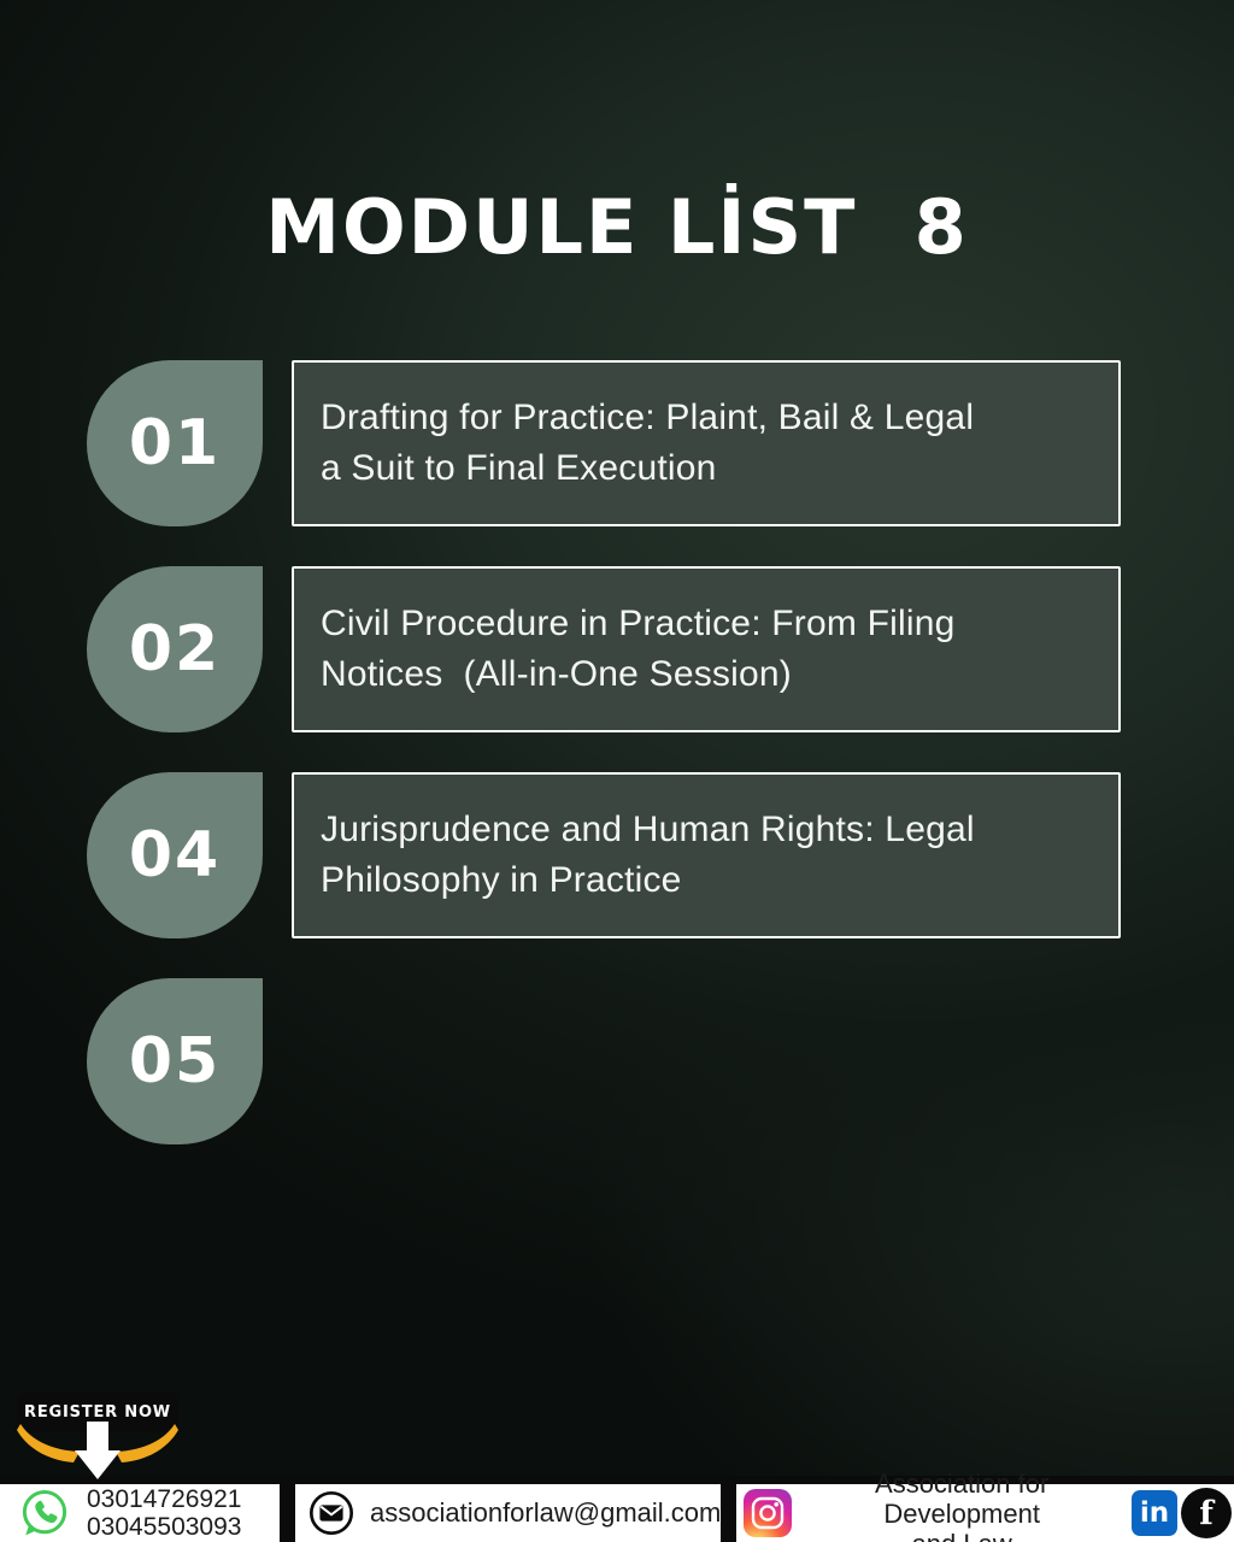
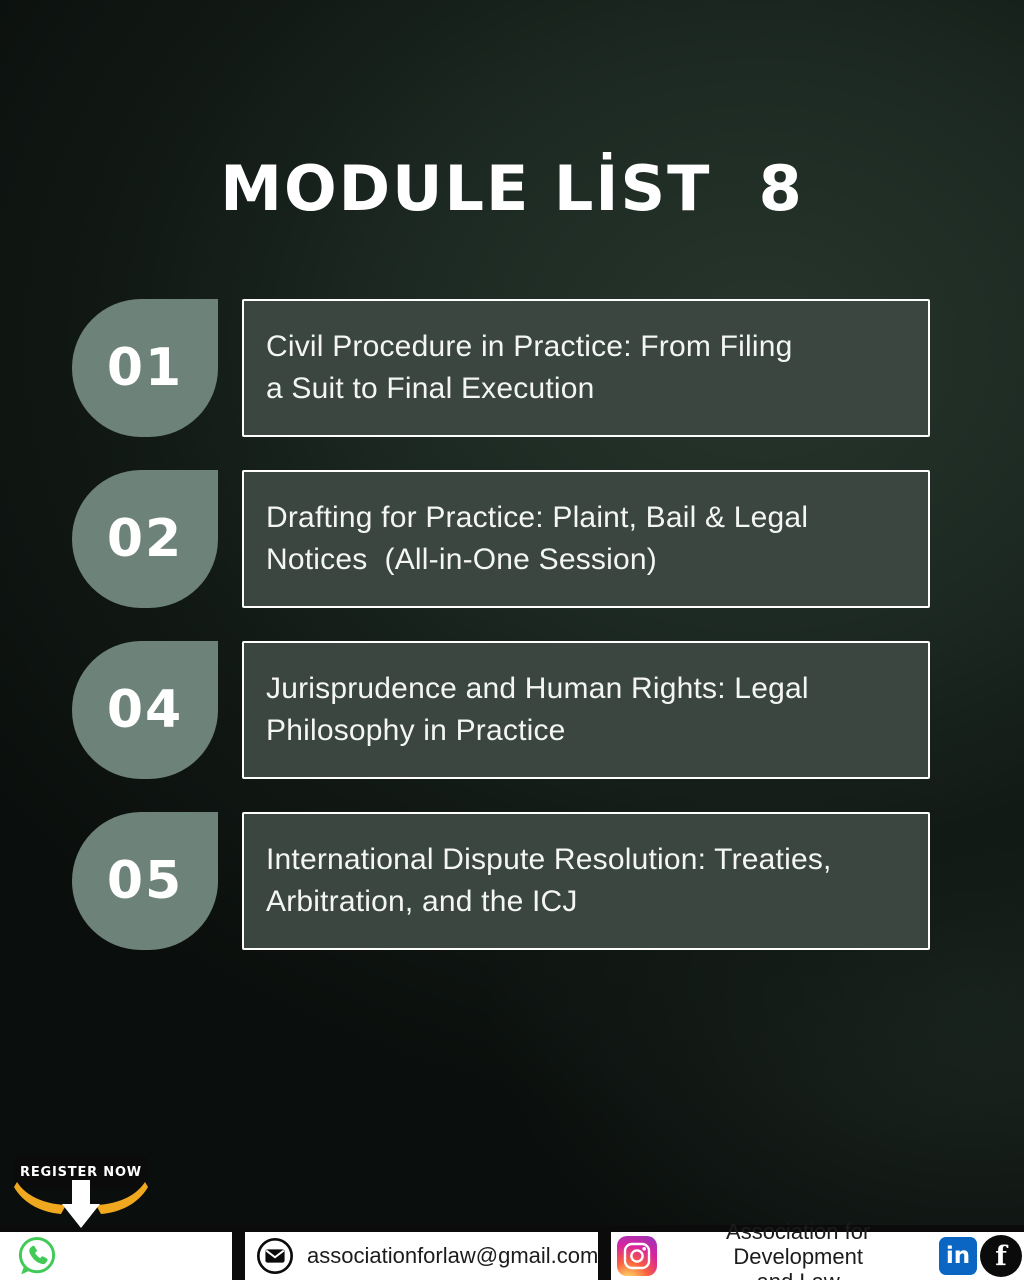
  MODULE LİST 8
  01
- Drafting for Practice: Plaint, Bail & Legal
+ Civil Procedure in Practice: From Filing
  a Suit to Final Execution
  02
- Civil Procedure in Practice: From Filing
+ Drafting for Practice: Plaint, Bail & Legal
  Notices (All-in-One Session)
  04
  Jurisprudence and Human Rights: Legal
  Philosophy in Practice
  05
+ International Dispute Resolution: Treaties,
+ Arbitration, and the ICJ
  REGISTER NOW
- 03014726921
- 03045503093
  associationforlaw@gmail.com
  Association for Development
  in
  f
